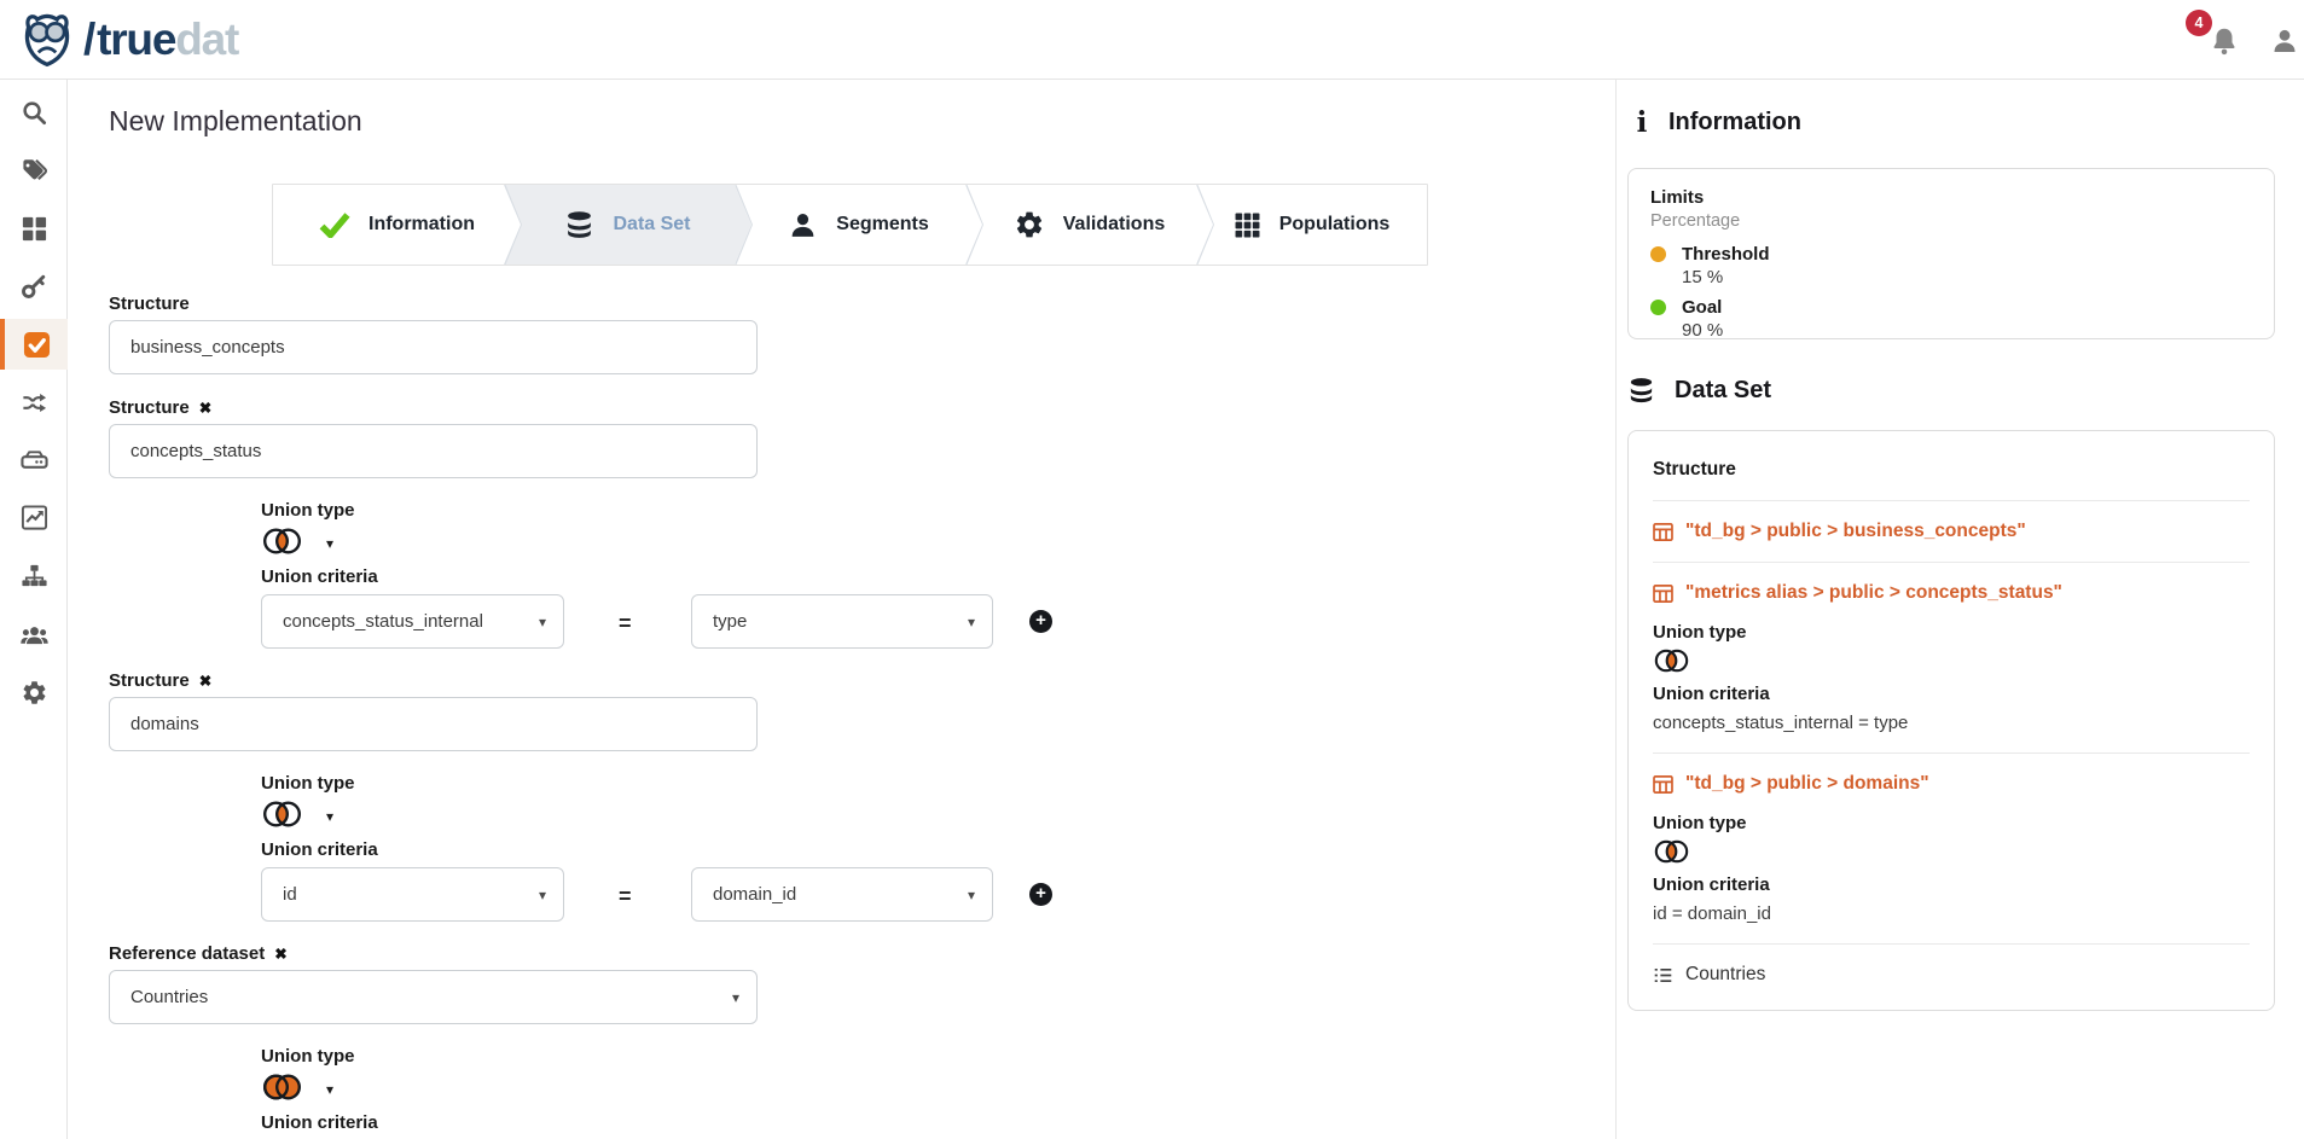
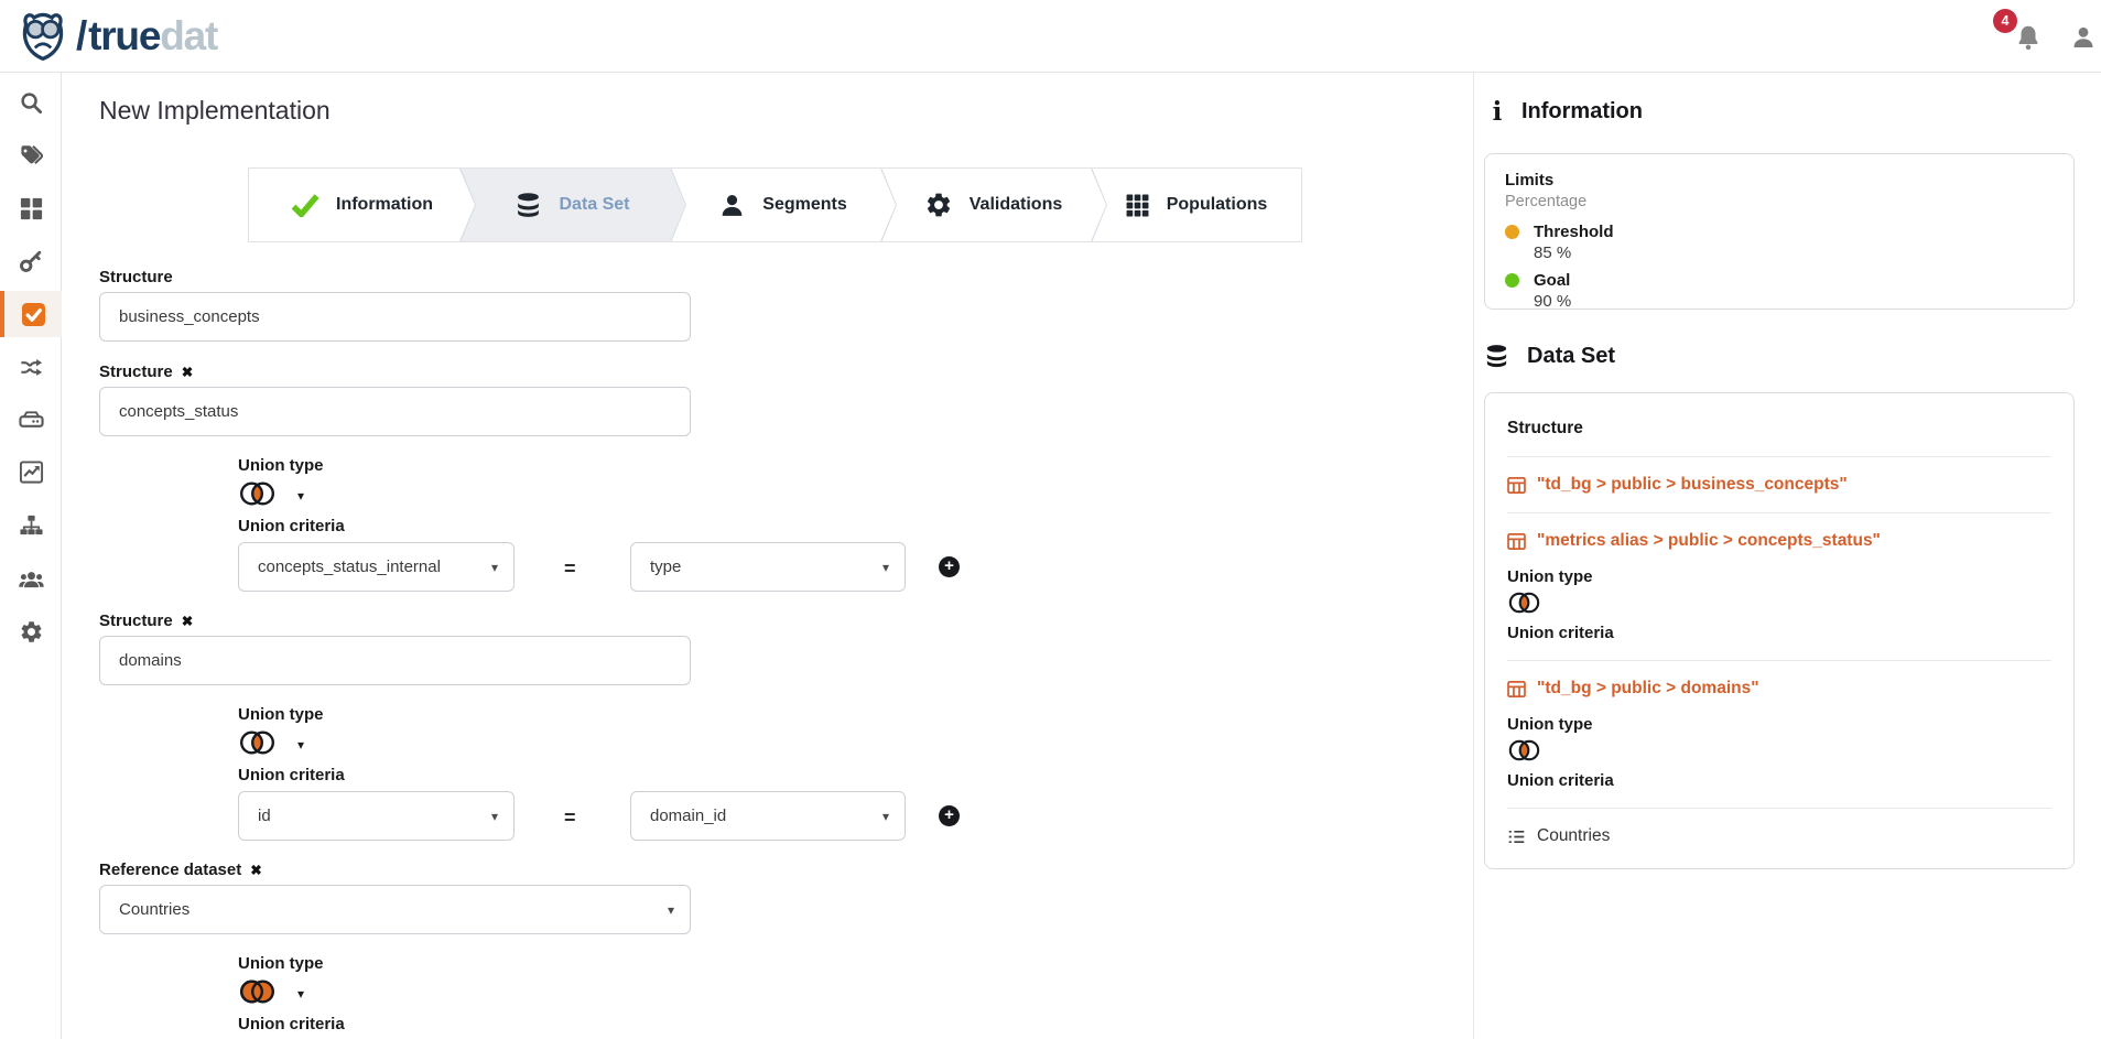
  /truedat
  4
  New Implementation
  Information
  Data Set
  Segments
  Validations
  Populations
  Structure
  business_concepts
  Structure
  ✖
  concepts_status
  Union type
  Union criteria
  concepts_status_internal
  =
  type
  Structure
  ✖
  domains
  Union type
  Union criteria
  id
  =
  domain_id
  Reference dataset
  ✖
  Countries
  Union type
  Union criteria
  i
  Information
  Limits
  Percentage
  Threshold
- 15 %
+ 85 %
  Goal
  90 %
  Data Set
  Structure
  "td_bg > public > business_concepts"
  "metrics alias > public > concepts_status"
  Union type
  Union criteria
- concepts_status_internal = type
  "td_bg > public > domains"
  Union type
  Union criteria
- id = domain_id
  Countries
